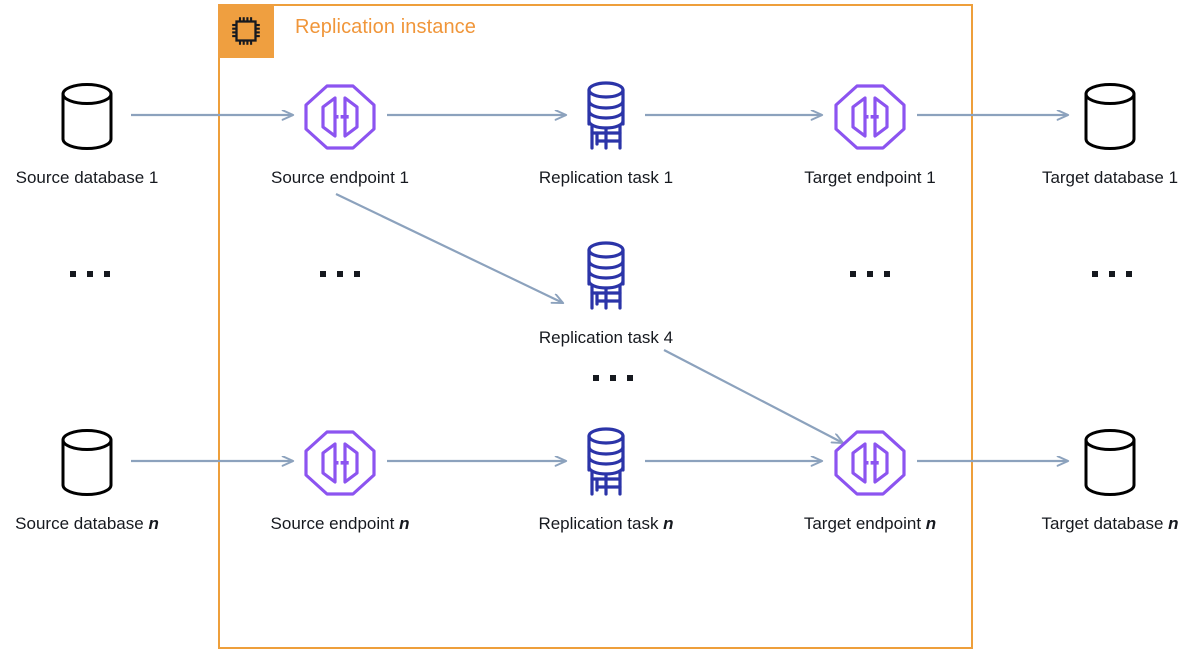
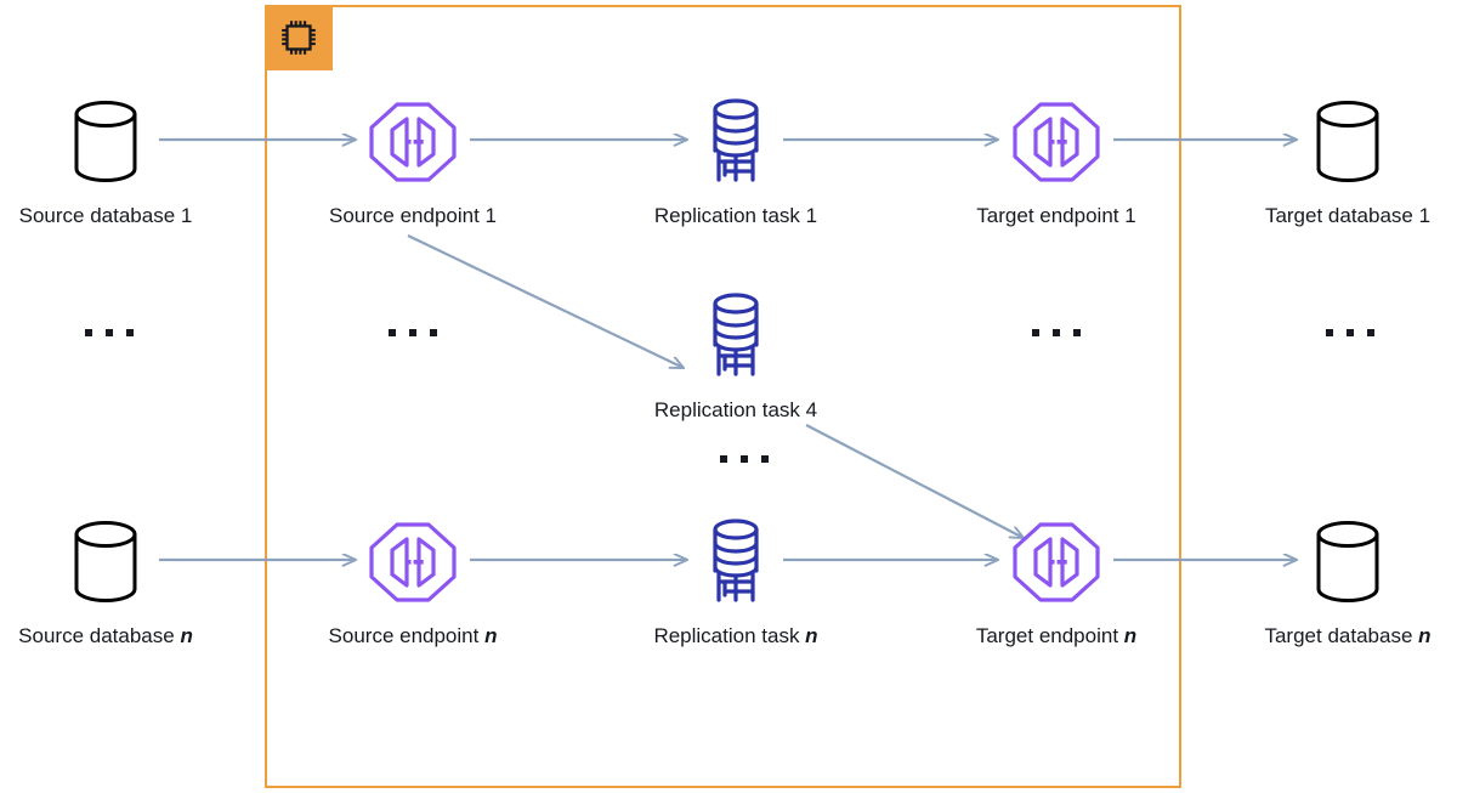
- Replication instance
  Source database 1
  Source endpoint 1
  Replication task 1
  Target endpoint 1
  Target database 1
  Replication task 4
  Source database n
  Source endpoint n
  Replication task n
  Target endpoint n
  Target database n
